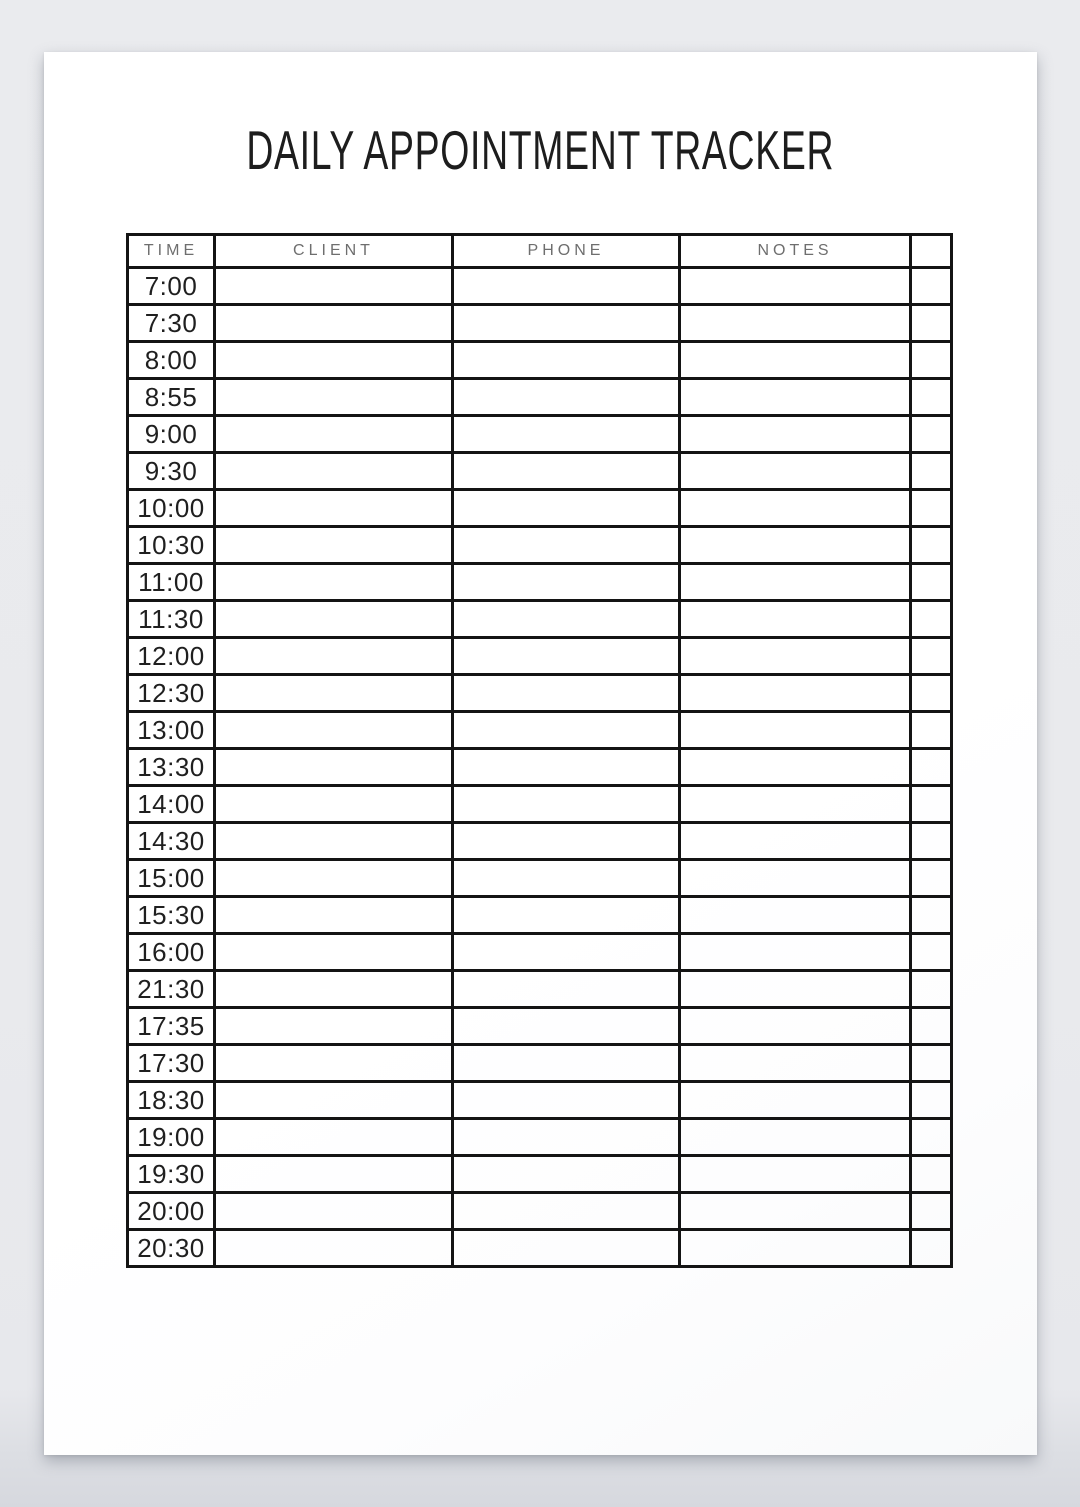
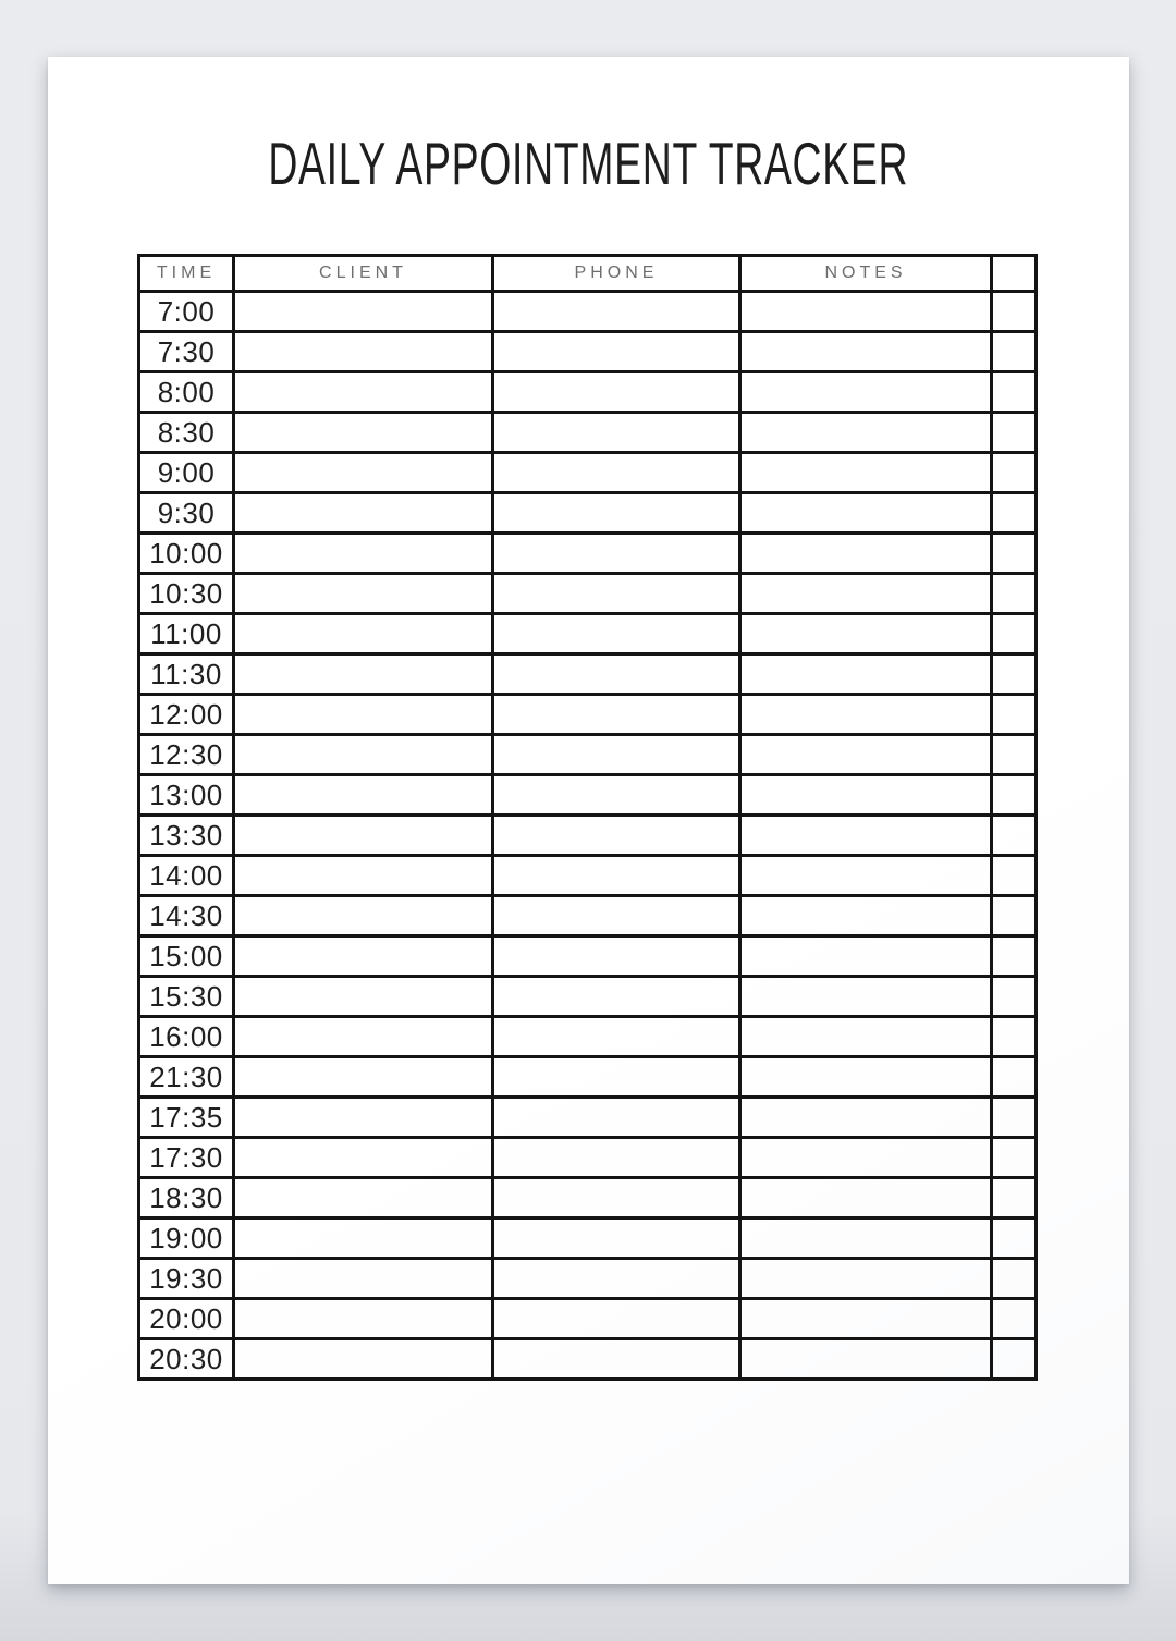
  DAILY APPOINTMENT TRACKER
  TIME	CLIENT	PHONE	NOTES
  7:00
  7:30
  8:00
- 8:55
+ 8:30
  9:00
  9:30
  10:00
  10:30
  11:00
  11:30
  12:00
  12:30
  13:00
  13:30
  14:00
  14:30
  15:00
  15:30
  16:00
  21:30
  17:35
  17:30
  18:30
  19:00
  19:30
  20:00
  20:30
